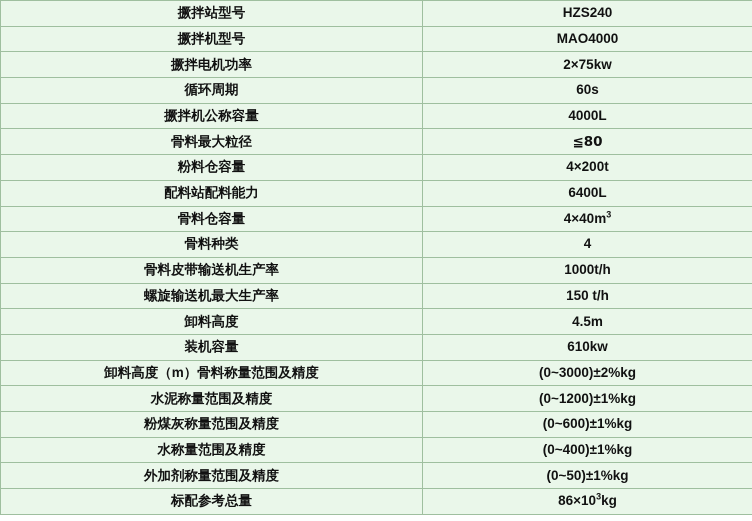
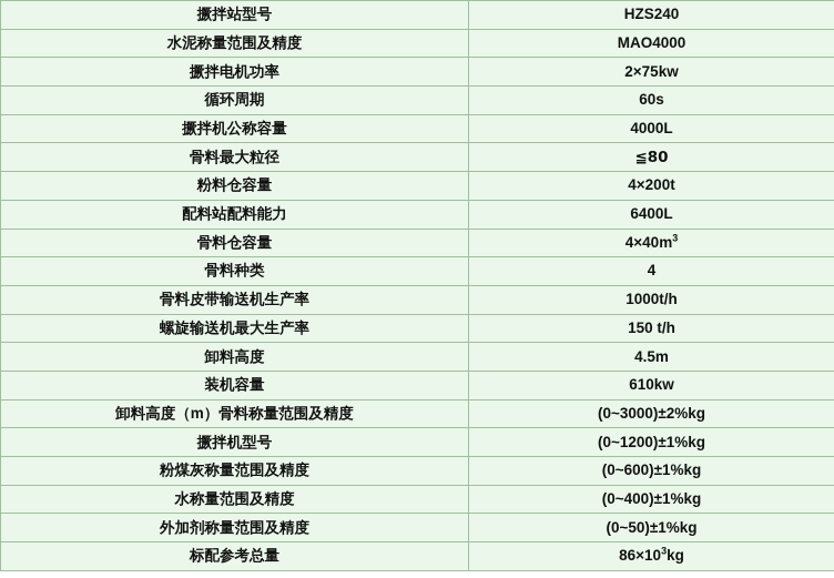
  撅拌站型号	HZS240
- 撅拌机型号	MAO4000
+ 水泥称量范围及精度	MAO4000
  撅拌电机功率	2×75kw
  循环周期	60s
  撅拌机公称容量	4000L
  骨料最大粒径	≦80
  粉料仓容量	4×200t
  配料站配料能力	6400L
  骨料仓容量	4×40m3
  骨料种类	4
  骨料皮带输送机生产率	1000t/h
  螺旋输送机最大生产率	150 t/h
  卸料高度	4.5m
  装机容量	610kw
  卸料高度（m）骨料称量范围及精度	(0~3000)±2%kg
- 水泥称量范围及精度	(0~1200)±1%kg
+ 撅拌机型号	(0~1200)±1%kg
  粉煤灰称量范围及精度	(0~600)±1%kg
  水称量范围及精度	(0~400)±1%kg
  外加剂称量范围及精度	(0~50)±1%kg
  标配参考总量	86×103kg
